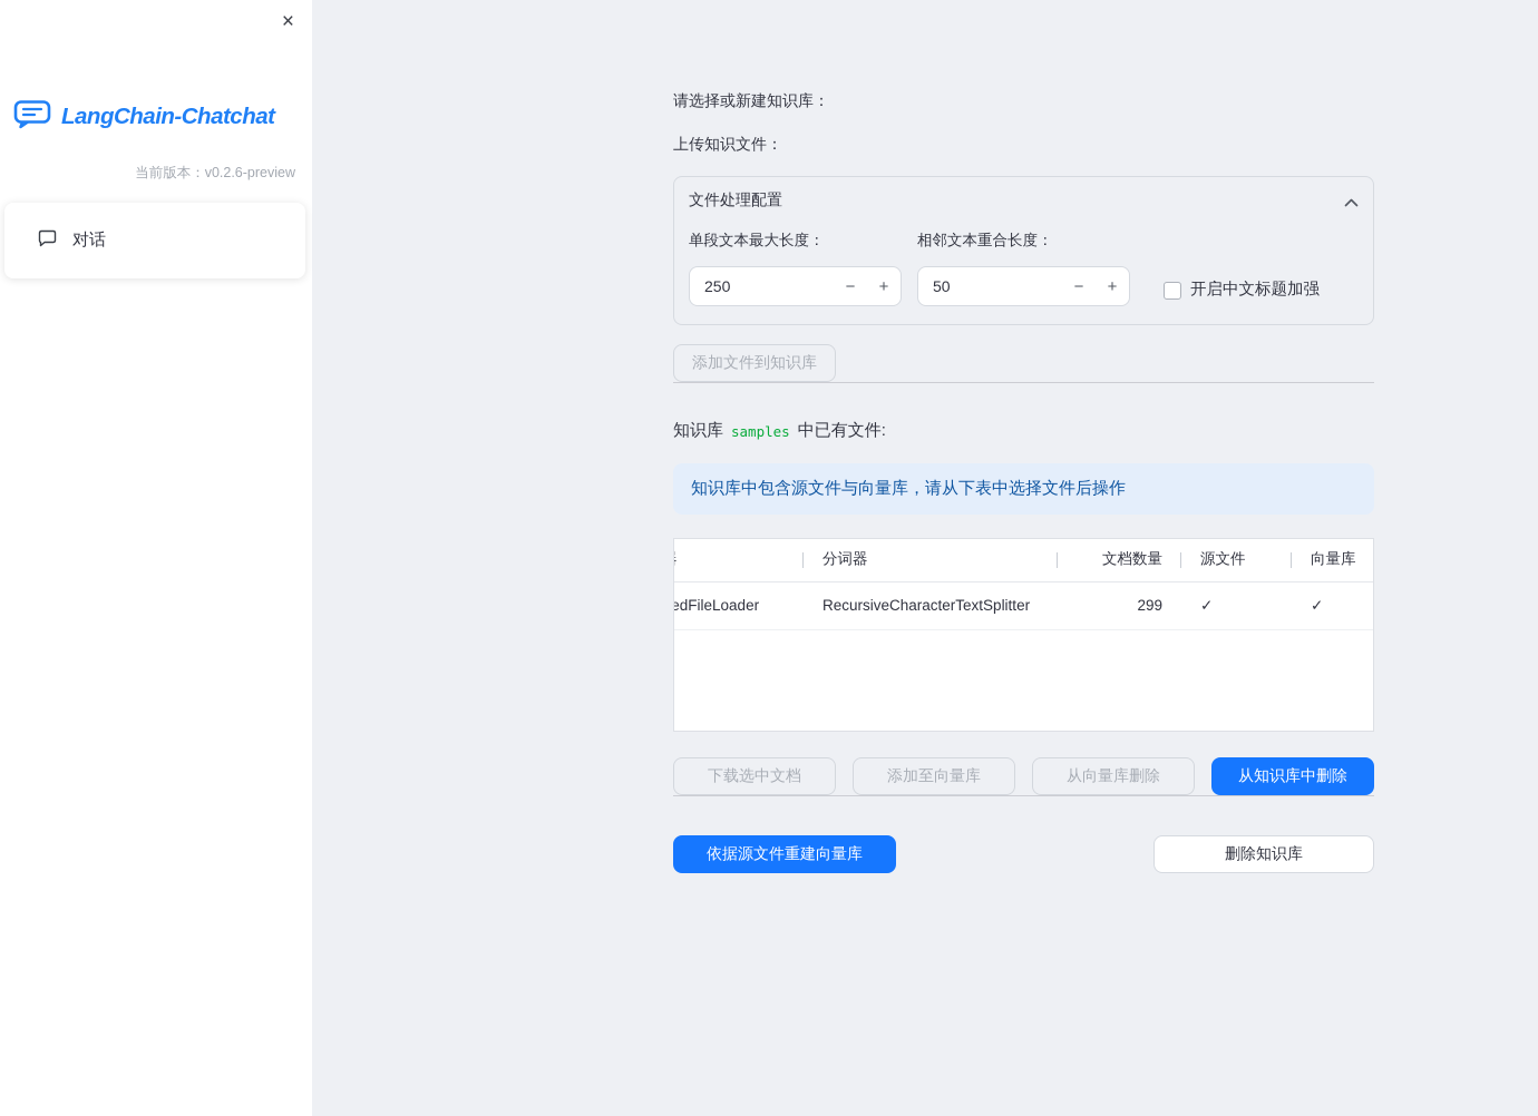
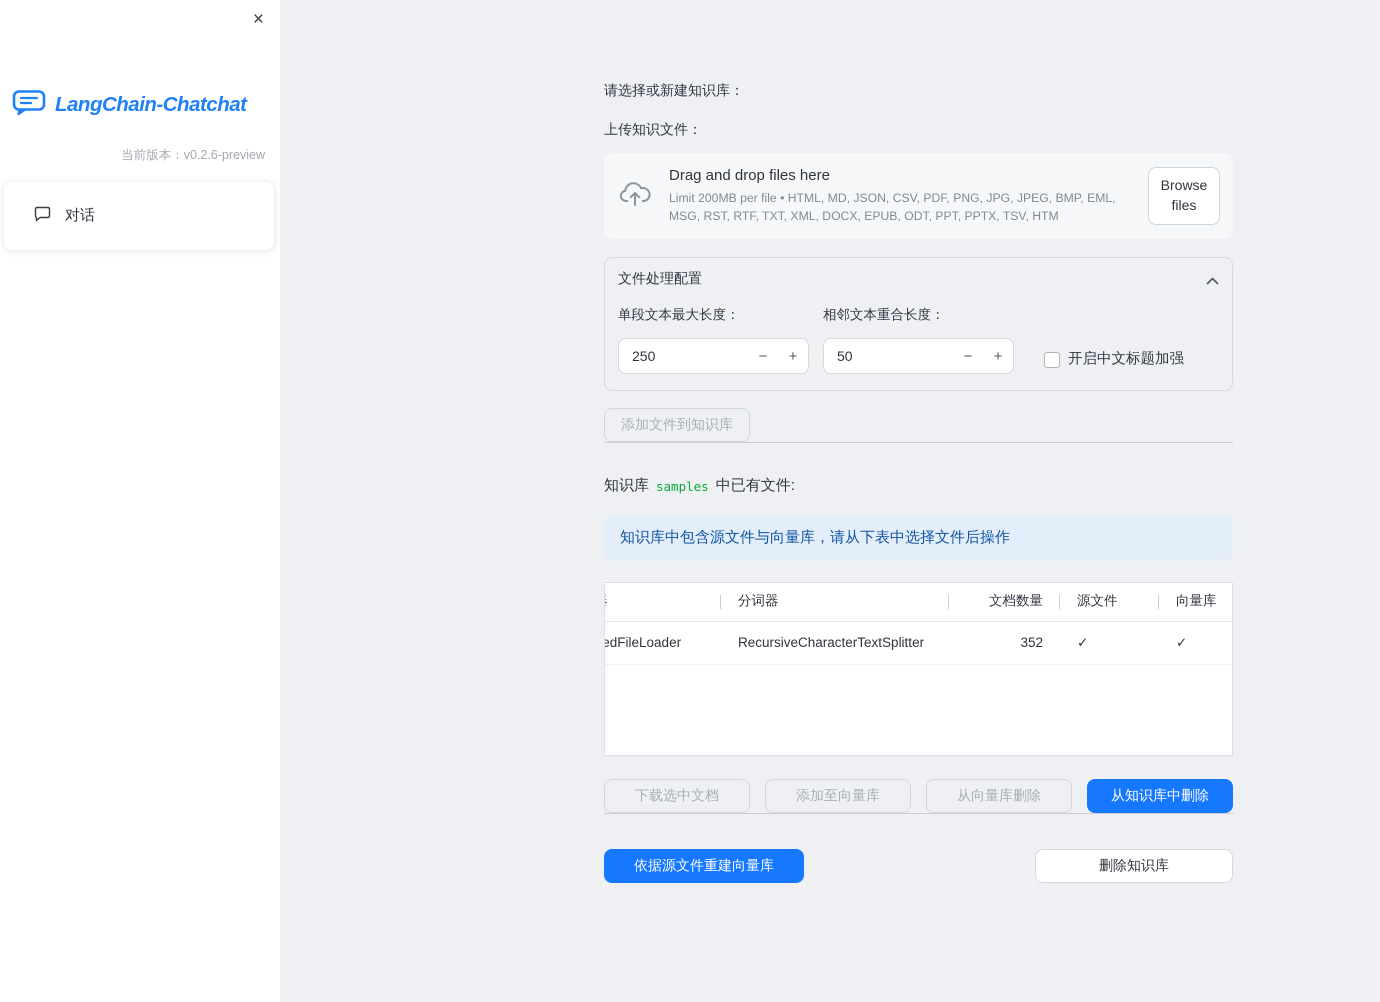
  ×
  LangChain-Chatchat
  当前版本：v0.2.6-preview
  对话
  请选择或新建知识库：
  上传知识文件：
+ Drag and drop files here
+ Limit 200MB per file • HTML, MD, JSON, CSV, PDF, PNG, JPG, JPEG, BMP, EML, MSG, RST, RTF, TXT, XML, DOCX, EPUB, ODT, PPT, PPTX, TSV, HTM
+ Browse files
  文件处理配置
  单段文本最大长度：
  250
  −
  +
  相邻文本重合长度：
  50
  −
  +
  开启中文标题加强
  添加文件到知识库
  知识库
  samples
  中已有文件:
  知识库中包含源文件与向量库，请从下表中选择文件后操作
  	分词器	文档数量	源文件	向量库
- edFileLoader	RecursiveCharacterTextSplitter	299	✓	✓
+ edFileLoader	RecursiveCharacterTextSplitter	352	✓	✓
  下载选中文档
  添加至向量库
  从向量库删除
  从知识库中删除
  依据源文件重建向量库
  删除知识库
